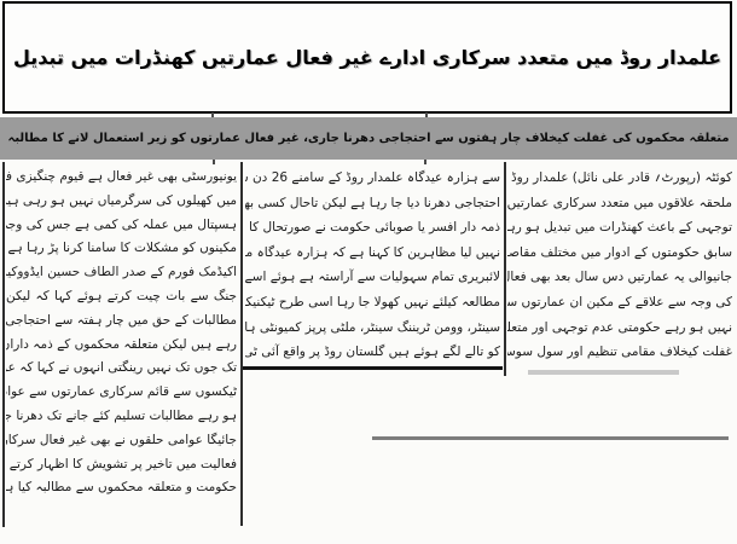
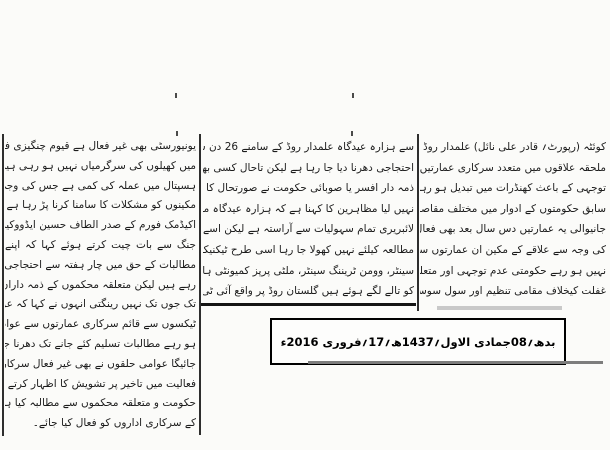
- علمدار روڈ میں متعدد سرکاری ادارے غیر فعال عمارتیں کھنڈرات میں تبدیل
- متعلقہ محکموں کی غفلت کیخلاف چار ہفتوں سے احتجاجی دھرنا جاری، غیر فعال عمارتوں کو زیر استعمال لانے کا مطالبہ
  کوئٹہ (رپورٹ؍ قادر علی نائل) علمدار روڈ
  ملحقہ علاقوں میں متعدد سرکاری عمارتیں
  توجہی کے باعث کھنڈرات میں تبدیل ہو رہ
  جانیوالی یہ عمارتیں دس سال بعد بھی فعا
  کی وجہ سے علاقے کے مکین ان عمارتوں س
  نہیں ہو رہے حکومتی عدم توجہی اور متعل
  غفلت کیخلاف مقامی تنظیم اور سول سوس
  سے ہزارہ عیدگاہ علمدار روڈ کے سامنے 26 دن
  احتجاجی دھرنا دیا جا رہا ہے لیکن تاحال کسی بھ
  ذمہ دار افسر یا صوبائی حکومت نے صورتحال کا
  نہیں لیا مظاہرین کا کہنا ہے کہ ہزارہ عیدگاہ می
- لائبریری تمام سہولیات سے آراستہ ہے ہوئے اسے
+ لائبریری تمام سہولیات سے آراستہ ہے لیکن اسے
  مطالعہ کیلئے نہیں کھولا جا رہا اسی طرح ٹیکنیک
  سینٹر، وومن ٹریننگ سینٹر، ملٹی پرپز کمیونٹی ہا
  کو تالے لگے ہوئے ہیں گلستان روڈ پر واقع آئی ٹی
  یونیورسٹی بھی غیر فعال ہے قیوم چنگیزی ف
  مکینوں کو مشکلات کا سامنا کرنا پڑ رہا ہے
  اکیڈمک فورم کے صدر الطاف حسین ایڈووکی
- جنگ سے بات چیت کرتے ہوئے کہا کہ لیکن
+ جنگ سے بات چیت کرتے ہوئے کہا کہ اپنے
  مطالبات کے حق میں چار ہفتہ سے احتجاجی
  رہے ہیں لیکن متعلقہ محکموں کے ذمہ داران
  تک جوں تک نہیں رینگتی انہوں نے کہا کہ ع
  ٹیکسوں سے قائم سرکاری عمارتوں سے عوا
  ہو رہے مطالبات تسلیم کئے جانے تک دھرنا ج
  جائیگا عوامی حلقوں نے بھی غیر فعال سرکار
  فعالیت میں تاخیر پر تشویش کا اظہار کرتے
  حکومت و متعلقہ محکموں سے مطالبہ کیا ہ
+ کے سرکاری اداروں کو فعال کیا جائے۔
+ بدھ؍08جمادی الاول؍1437ھ؍17؍فروری 2016ء
